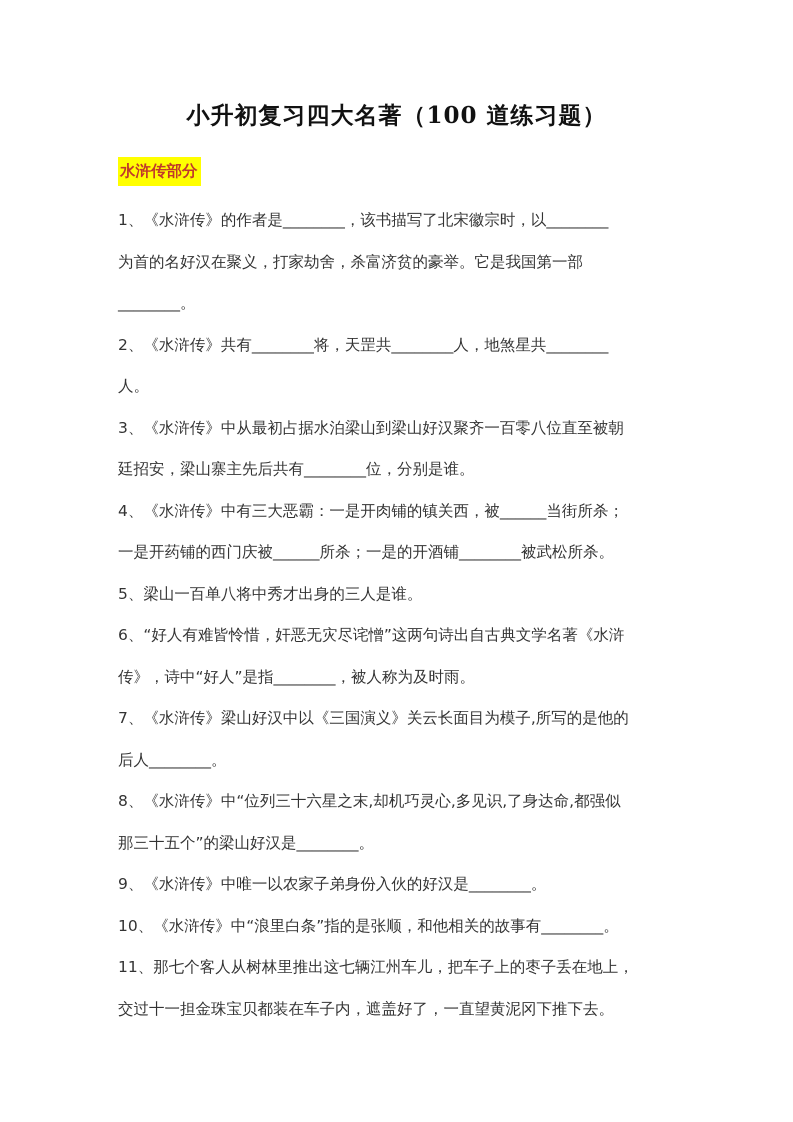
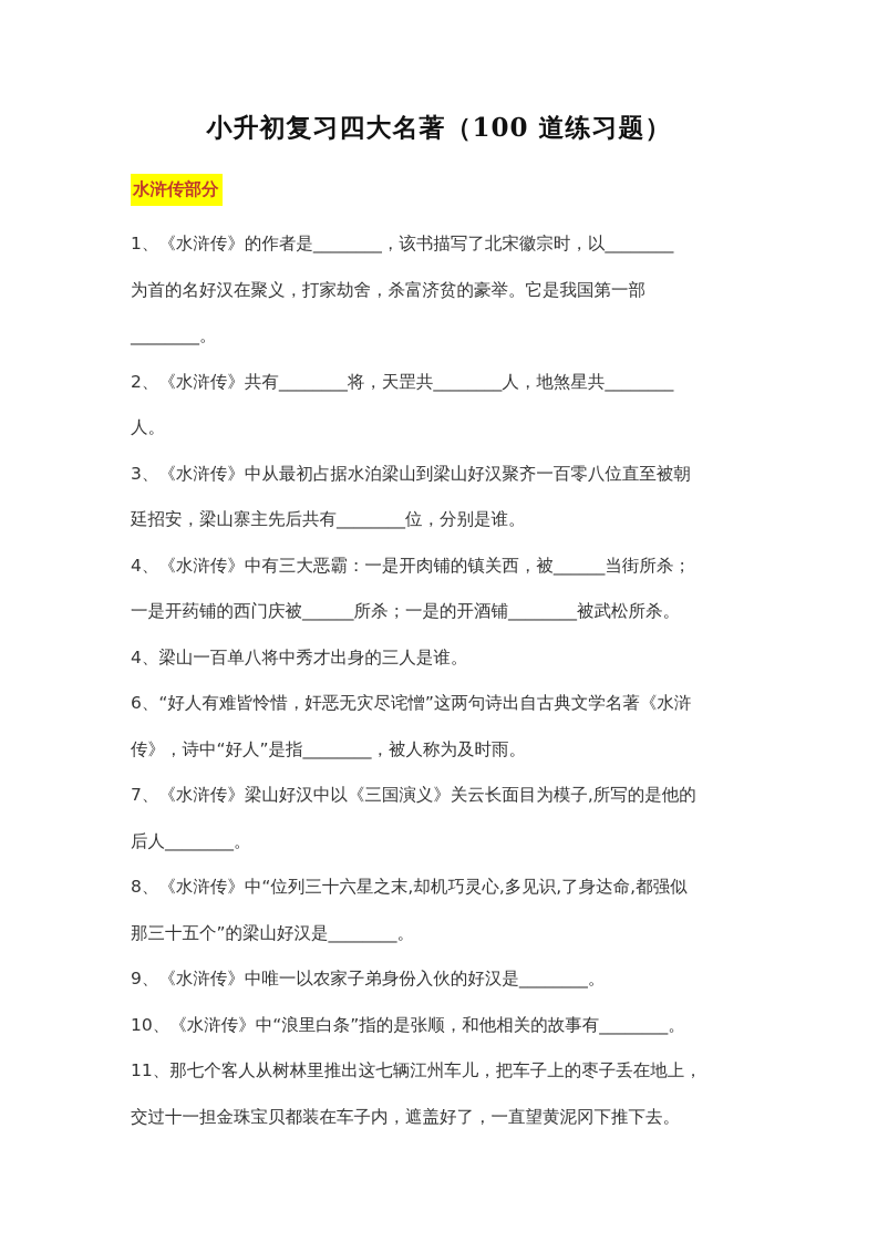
  小升初复习四大名著（100 道练习题）
  水浒传部分
  1、《水浒传》的作者是________，该书描写了北宋徽宗时，以________
  为首的名好汉在聚义，打家劫舍，杀富济贫的豪举。它是我国第一部
  ________。
  2、《水浒传》共有________将，天罡共________人，地煞星共________
  人。
  3、《水浒传》中从最初占据水泊梁山到梁山好汉聚齐一百零八位直至被朝
  廷招安，梁山寨主先后共有________位，分别是谁。
  4、《水浒传》中有三大恶霸：一是开肉铺的镇关西，被______当街所杀；
  一是开药铺的西门庆被______所杀；一是的开酒铺________被武松所杀。
- 5、梁山一百单八将中秀才出身的三人是谁。
+ 4、梁山一百单八将中秀才出身的三人是谁。
  6、“好人有难皆怜惜，奸恶无灾尽诧憎”这两句诗出自古典文学名著《水浒
  传》，诗中“好人”是指________，被人称为及时雨。
  7、《水浒传》梁山好汉中以《三国演义》关云长面目为模子,所写的是他的
  后人________。
  8、《水浒传》中“位列三十六星之末,却机巧灵心,多见识,了身达命,都强似
  那三十五个”的梁山好汉是________。
  9、《水浒传》中唯一以农家子弟身份入伙的好汉是________。
  10、《水浒传》中“浪里白条”指的是张顺，和他相关的故事有________。
  11、那七个客人从树林里推出这七辆江州车儿，把车子上的枣子丢在地上，
  交过十一担金珠宝贝都装在车子内，遮盖好了，一直望黄泥冈下推下去。
